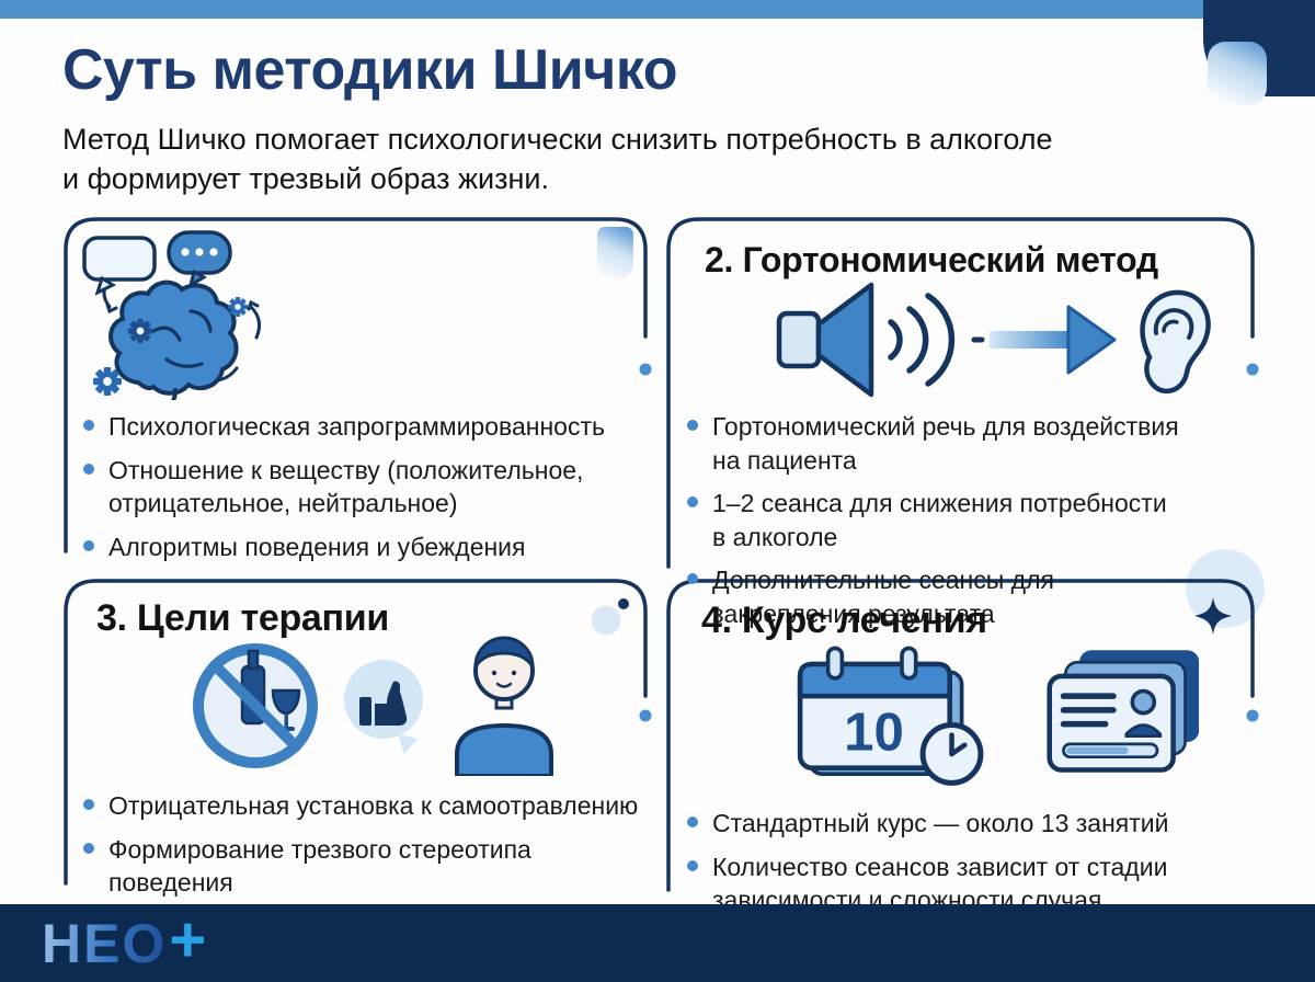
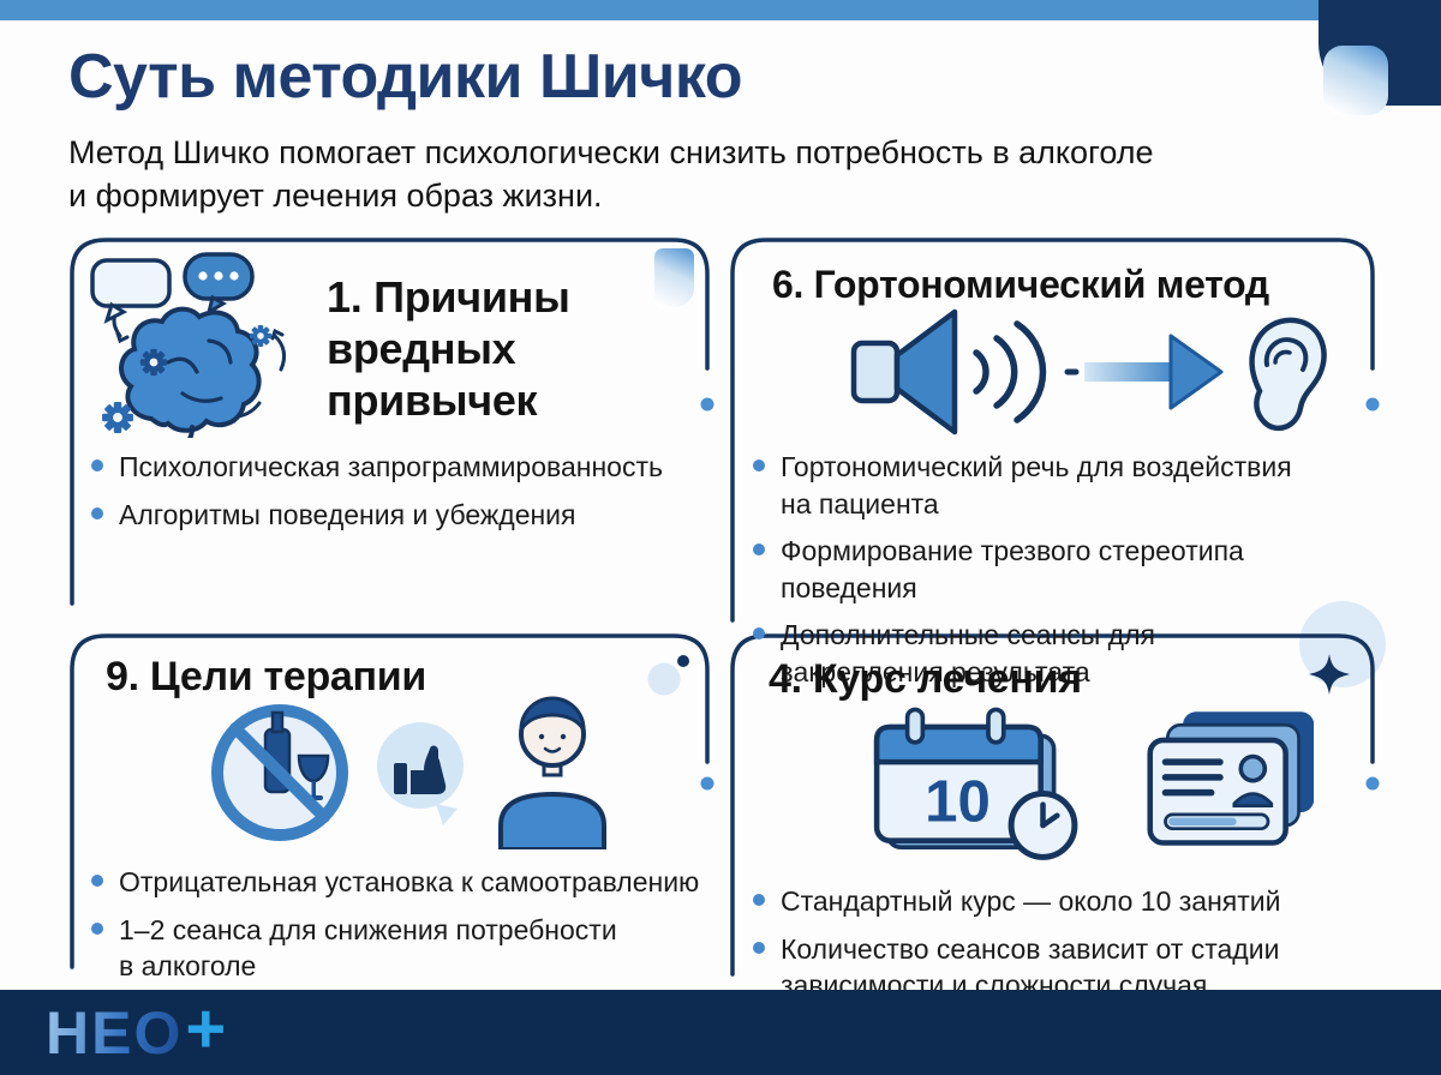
  Суть методики Шичко
- Метод Шичко помогает психологически снизить потребность в алкоголе и формирует трезвый образ жизни.
+ Метод Шичко помогает психологически снизить потребность в алкоголе и формирует лечения образ жизни.
+ 1. Причины вредных привычек
  Психологическая запрограммированность
- Отношение к веществу (положительное, отрицательное, нейтральное)
  Алгоритмы поведения и убеждения
- 2. Гортономический метод
+ 6. Гортономический метод
  Гортономический речь для воздействия на пациента
- 1–2 сеанса для снижения потребности в алкоголе
+ Формирование трезвого стереотипа поведения
  Дополнительные сеансы для закрепления результата
- 3. Цели терапии
+ 9. Цели терапии
  Отрицательная установка к самоотравлению
- Формирование трезвого стереотипа поведения
+ 1–2 сеанса для снижения потребности в алкоголе
  4. Курс лечения
  10
- Стандартный курс — около 13 занятий
+ Стандартный курс — около 10 занятий
  Количество сеансов зависит от стадии зависимости и сложности случая
  НЕО
  +
